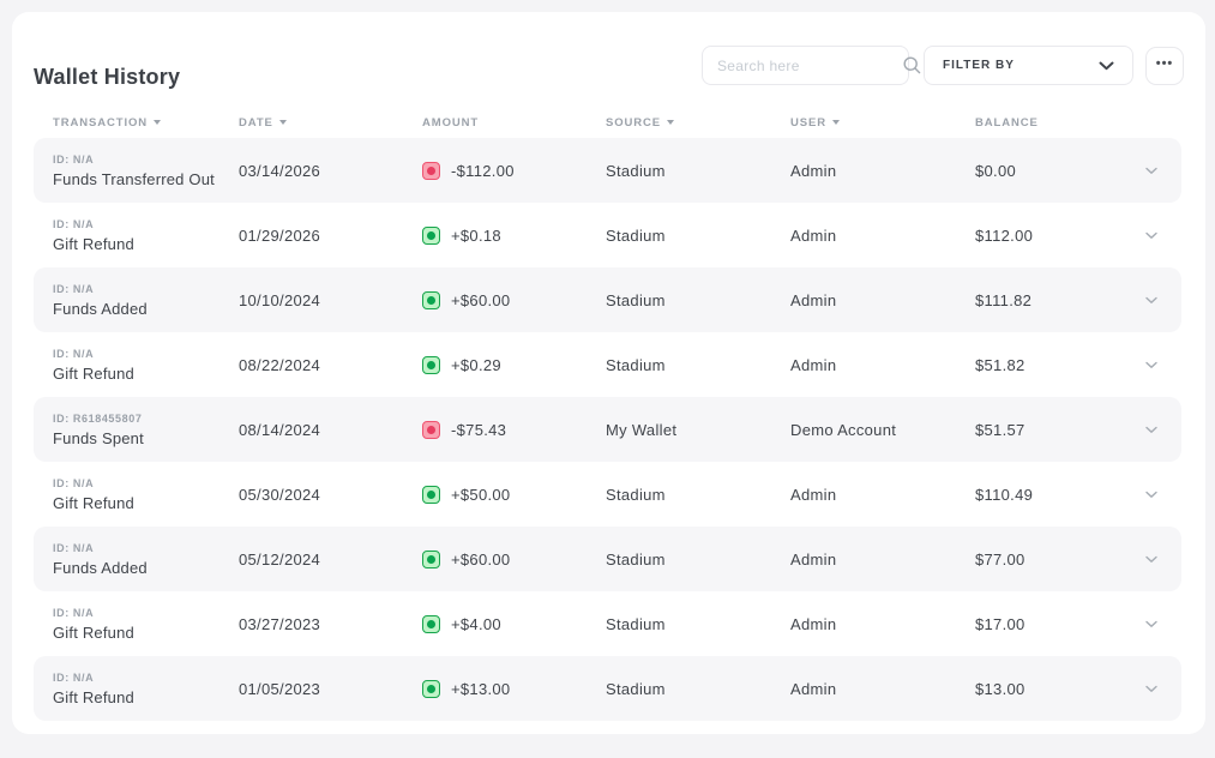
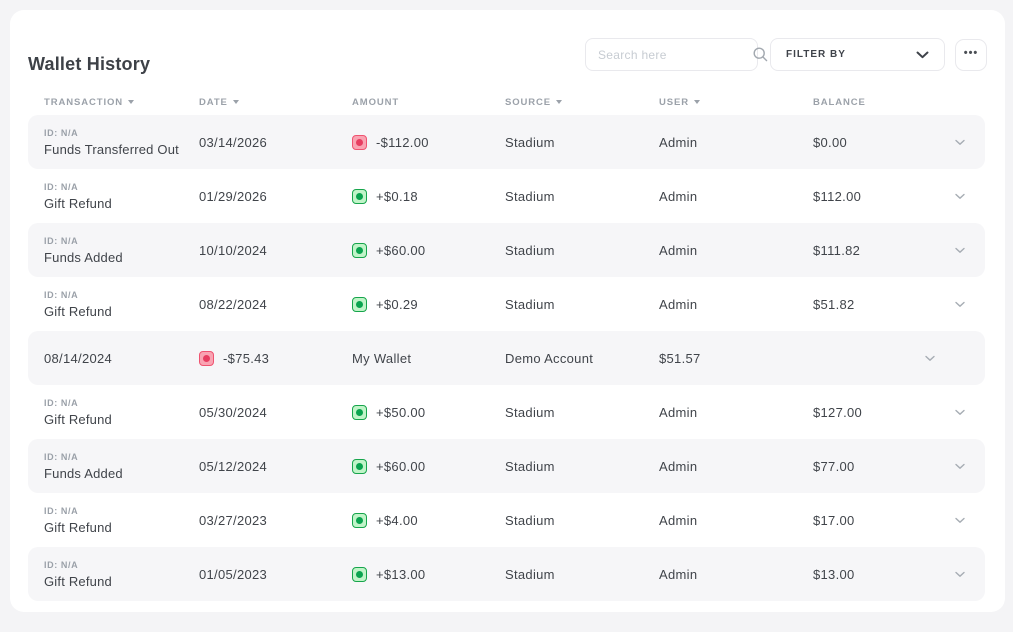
  Wallet History
  Search here
  FILTER BY
  •••
  TRANSACTION
  DATE
  AMOUNT
  SOURCE
  USER
  BALANCE
  ID: N/A
  Funds Transferred Out
  03/14/2026
  -$112.00
  Stadium
  Admin
  $0.00
  ID: N/A
  Gift Refund
  01/29/2026
  +$0.18
  Stadium
  Admin
  $112.00
  ID: N/A
  Funds Added
  10/10/2024
  +$60.00
  Stadium
  Admin
  $111.82
  ID: N/A
  Gift Refund
  08/22/2024
  +$0.29
  Stadium
  Admin
  $51.82
- ID: R618455807
- Funds Spent
  08/14/2024
  -$75.43
  My Wallet
  Demo Account
  $51.57
  ID: N/A
  Gift Refund
  05/30/2024
  +$50.00
  Stadium
  Admin
- $110.49
+ $127.00
  ID: N/A
  Funds Added
  05/12/2024
  +$60.00
  Stadium
  Admin
  $77.00
  ID: N/A
  Gift Refund
  03/27/2023
  +$4.00
  Stadium
  Admin
  $17.00
  ID: N/A
  Gift Refund
  01/05/2023
  +$13.00
  Stadium
  Admin
  $13.00
